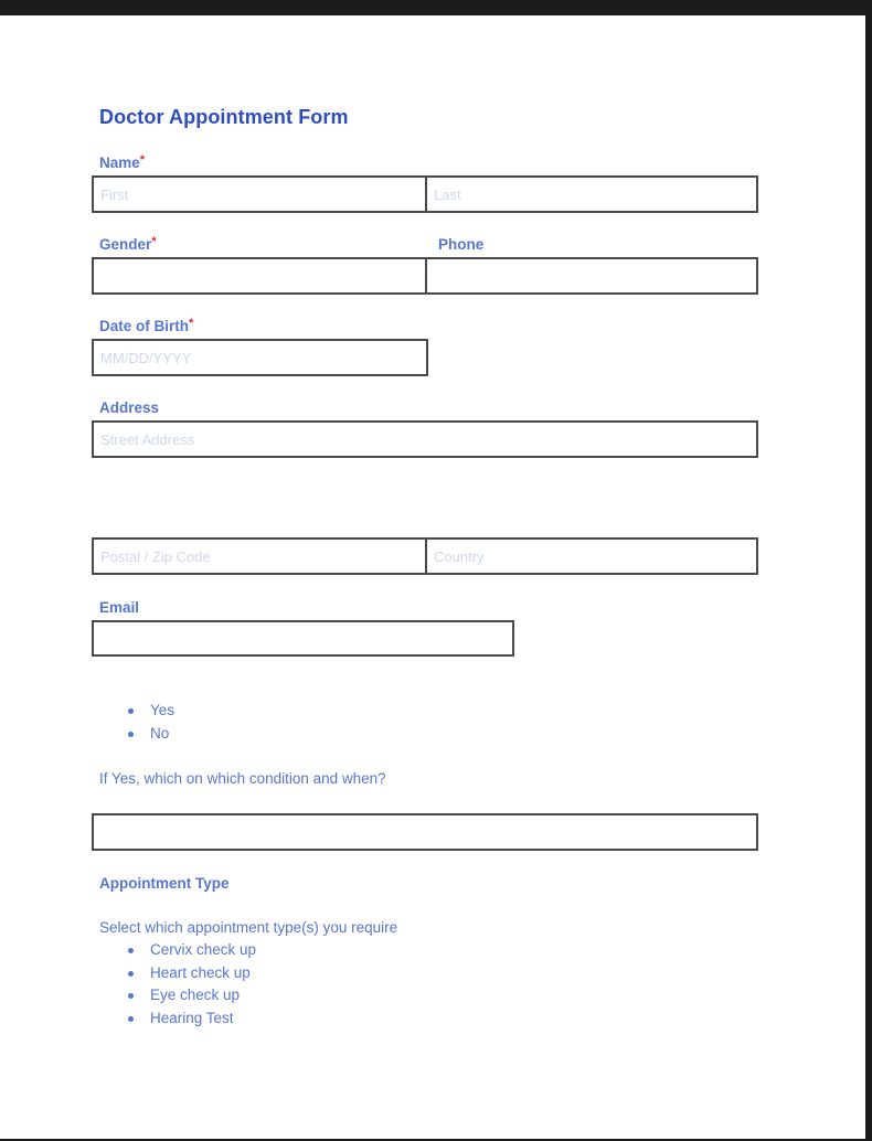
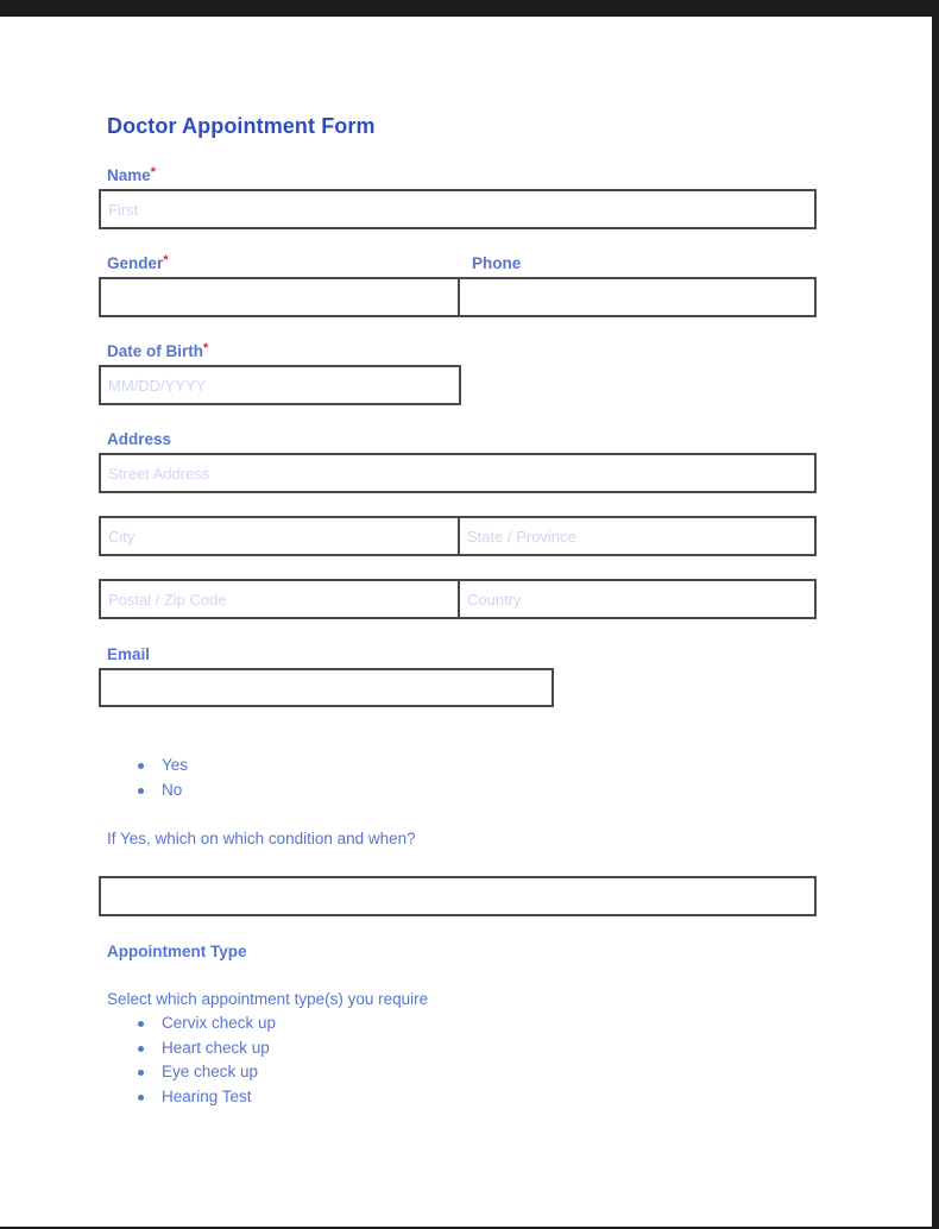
  Doctor Appointment Form
  Name*
  First
- Last
  Gender*
  Phone
  Date of Birth*
  MM/DD/YYYY
  Address
  Street Address
+ City
+ State / Province
  Postal / Zip Code
  Country
  Email
  Yes
  No
  If Yes, which on which condition and when?
  Appointment Type
  Select which appointment type(s) you require
  Cervix check up
  Heart check up
  Eye check up
  Hearing Test
